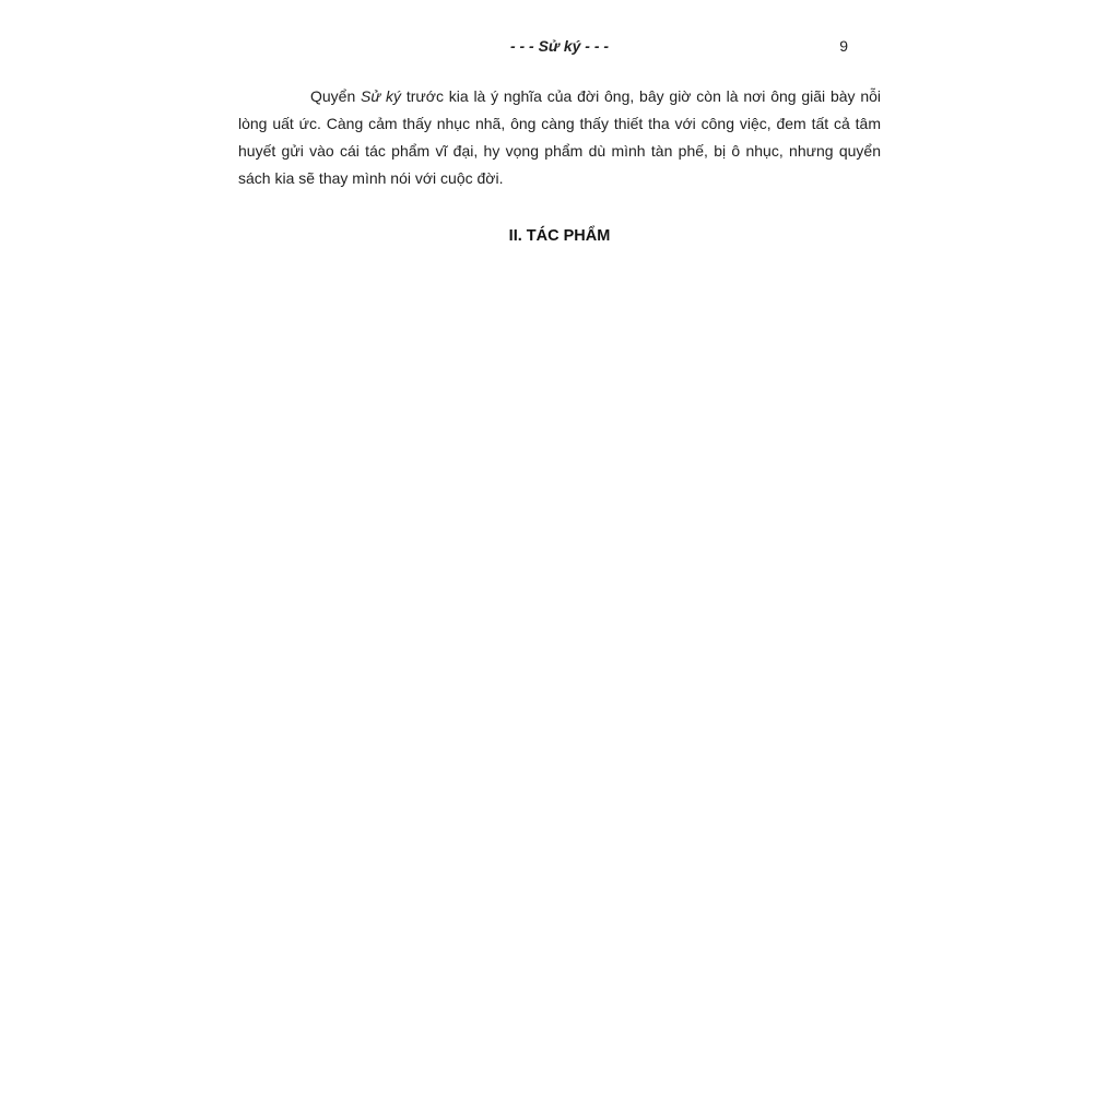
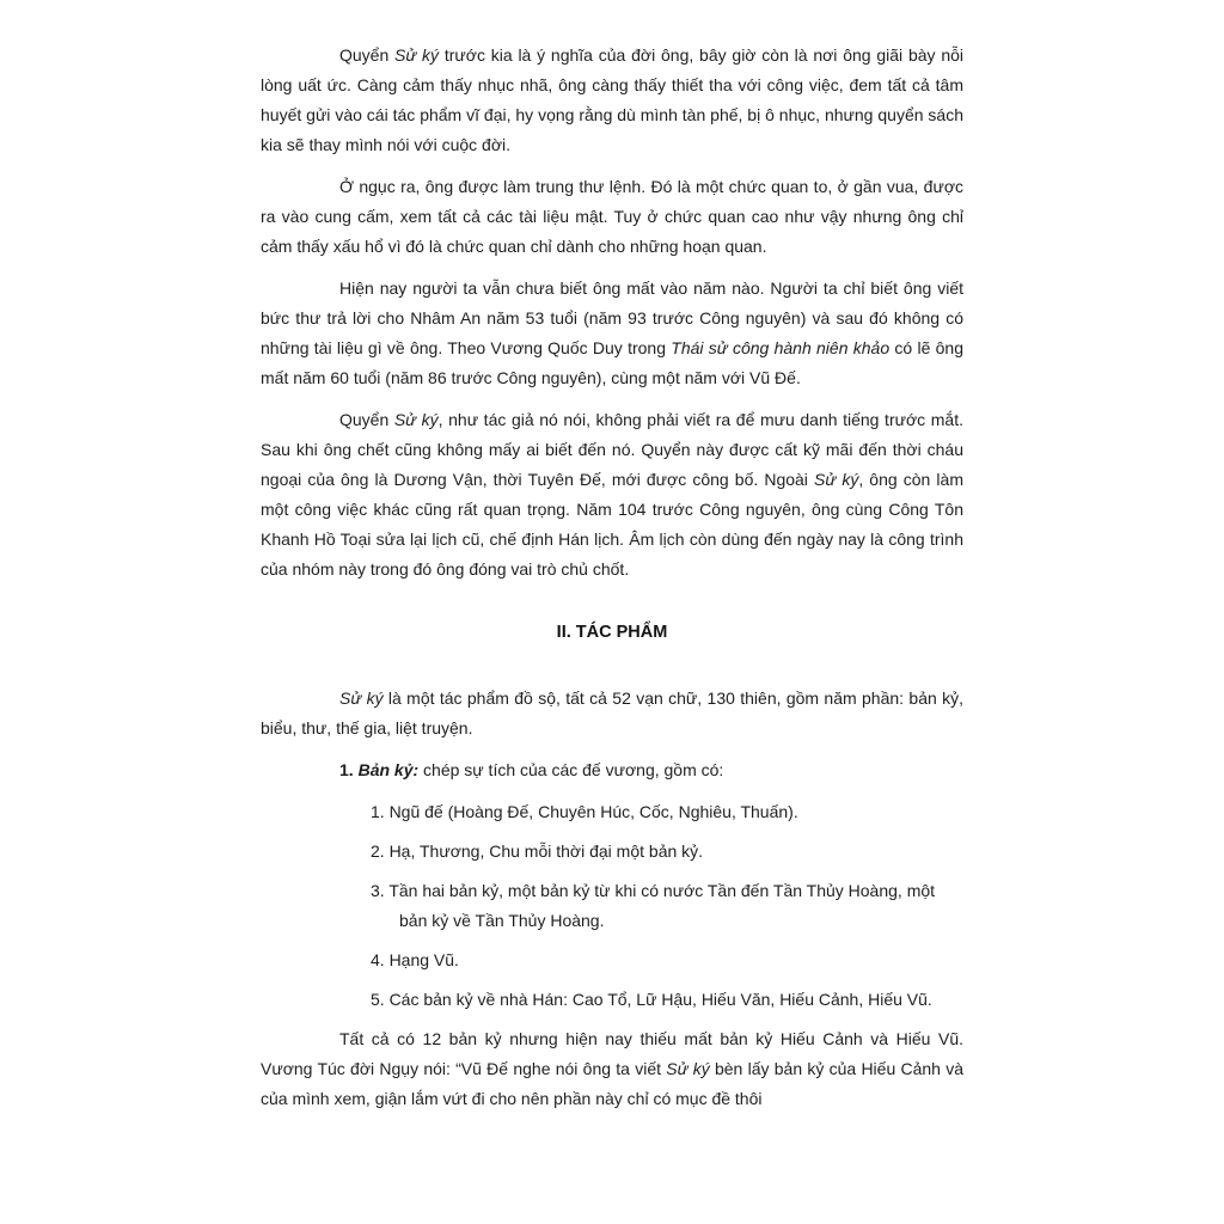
- - - - Sử ký - - -
- 9
- Quyển Sử ký trước kia là ý nghĩa của đời ông, bây giờ còn là nơi ông giãi bày nỗi lòng uất ức. Càng cảm thấy nhục nhã, ông càng thấy thiết tha với công việc, đem tất cả tâm huyết gửi vào cái tác phẩm vĩ đại, hy vọng phẩm dù mình tàn phế, bị ô nhục, nhưng quyển sách kia sẽ thay mình nói với cuộc đời.
+ Quyển Sử ký trước kia là ý nghĩa của đời ông, bây giờ còn là nơi ông giãi bày nỗi lòng uất ức. Càng cảm thấy nhục nhã, ông càng thấy thiết tha với công việc, đem tất cả tâm huyết gửi vào cái tác phẩm vĩ đại, hy vọng rằng dù mình tàn phế, bị ô nhục, nhưng quyển sách kia sẽ thay mình nói với cuộc đời.
+ Ở ngục ra, ông được làm trung thư lệnh. Đó là một chức quan to, ở gần vua, được ra vào cung cấm, xem tất cả các tài liệu mật. Tuy ở chức quan cao như vậy nhưng ông chỉ cảm thấy xấu hổ vì đó là chức quan chỉ dành cho những hoạn quan.
+ Hiện nay người ta vẫn chưa biết ông mất vào năm nào. Người ta chỉ biết ông viết bức thư trả lời cho Nhâm An năm 53 tuổi (năm 93 trước Công nguyên) và sau đó không có những tài liệu gì về ông. Theo Vương Quốc Duy trong Thái sử công hành niên khảo có lẽ ông mất năm 60 tuổi (năm 86 trước Công nguyên), cùng một năm với Vũ Đế.
+ Quyển Sử ký, như tác giả nó nói, không phải viết ra để mưu danh tiếng trước mắt. Sau khi ông chết cũng không mấy ai biết đến nó. Quyển này được cất kỹ mãi đến thời cháu ngoại của ông là Dương Vận, thời Tuyên Đế, mới được công bố. Ngoài Sử ký, ông còn làm một công việc khác cũng rất quan trọng. Năm 104 trước Công nguyên, ông cùng Công Tôn Khanh Hồ Toại sửa lại lịch cũ, chế định Hán lịch. Âm lịch còn dùng đến ngày nay là công trình của nhóm này trong đó ông đóng vai trò chủ chốt.
  II. TÁC PHẨM
+ Sử ký là một tác phẩm đồ sộ, tất cả 52 vạn chữ, 130 thiên, gồm năm phần: bản kỷ, biểu, thư, thế gia, liệt truyện.
+ 1. Bản kỷ: chép sự tích của các đế vương, gồm có:
+ 1. Ngũ đế (Hoàng Đế, Chuyên Húc, Cốc, Nghiêu, Thuấn).
+ 2. Hạ, Thương, Chu mỗi thời đại một bản kỷ.
+ 3. Tần hai bản kỷ, một bản kỷ từ khi có nước Tần đến Tần Thủy Hoàng, một bản kỷ về Tần Thủy Hoàng.
+ 4. Hạng Vũ.
+ 5. Các bản kỷ về nhà Hán: Cao Tổ, Lữ Hậu, Hiếu Văn, Hiếu Cảnh, Hiếu Vũ.
+ Tất cả có 12 bản kỷ nhưng hiện nay thiếu mất bản kỷ Hiếu Cảnh và Hiếu Vũ. Vương Túc đời Ngụy nói: “Vũ Đế nghe nói ông ta viết Sử ký bèn lấy bản kỷ của Hiếu Cảnh và của mình xem, giận lắm vứt đi cho nên phần này chỉ có mục đề thôi
